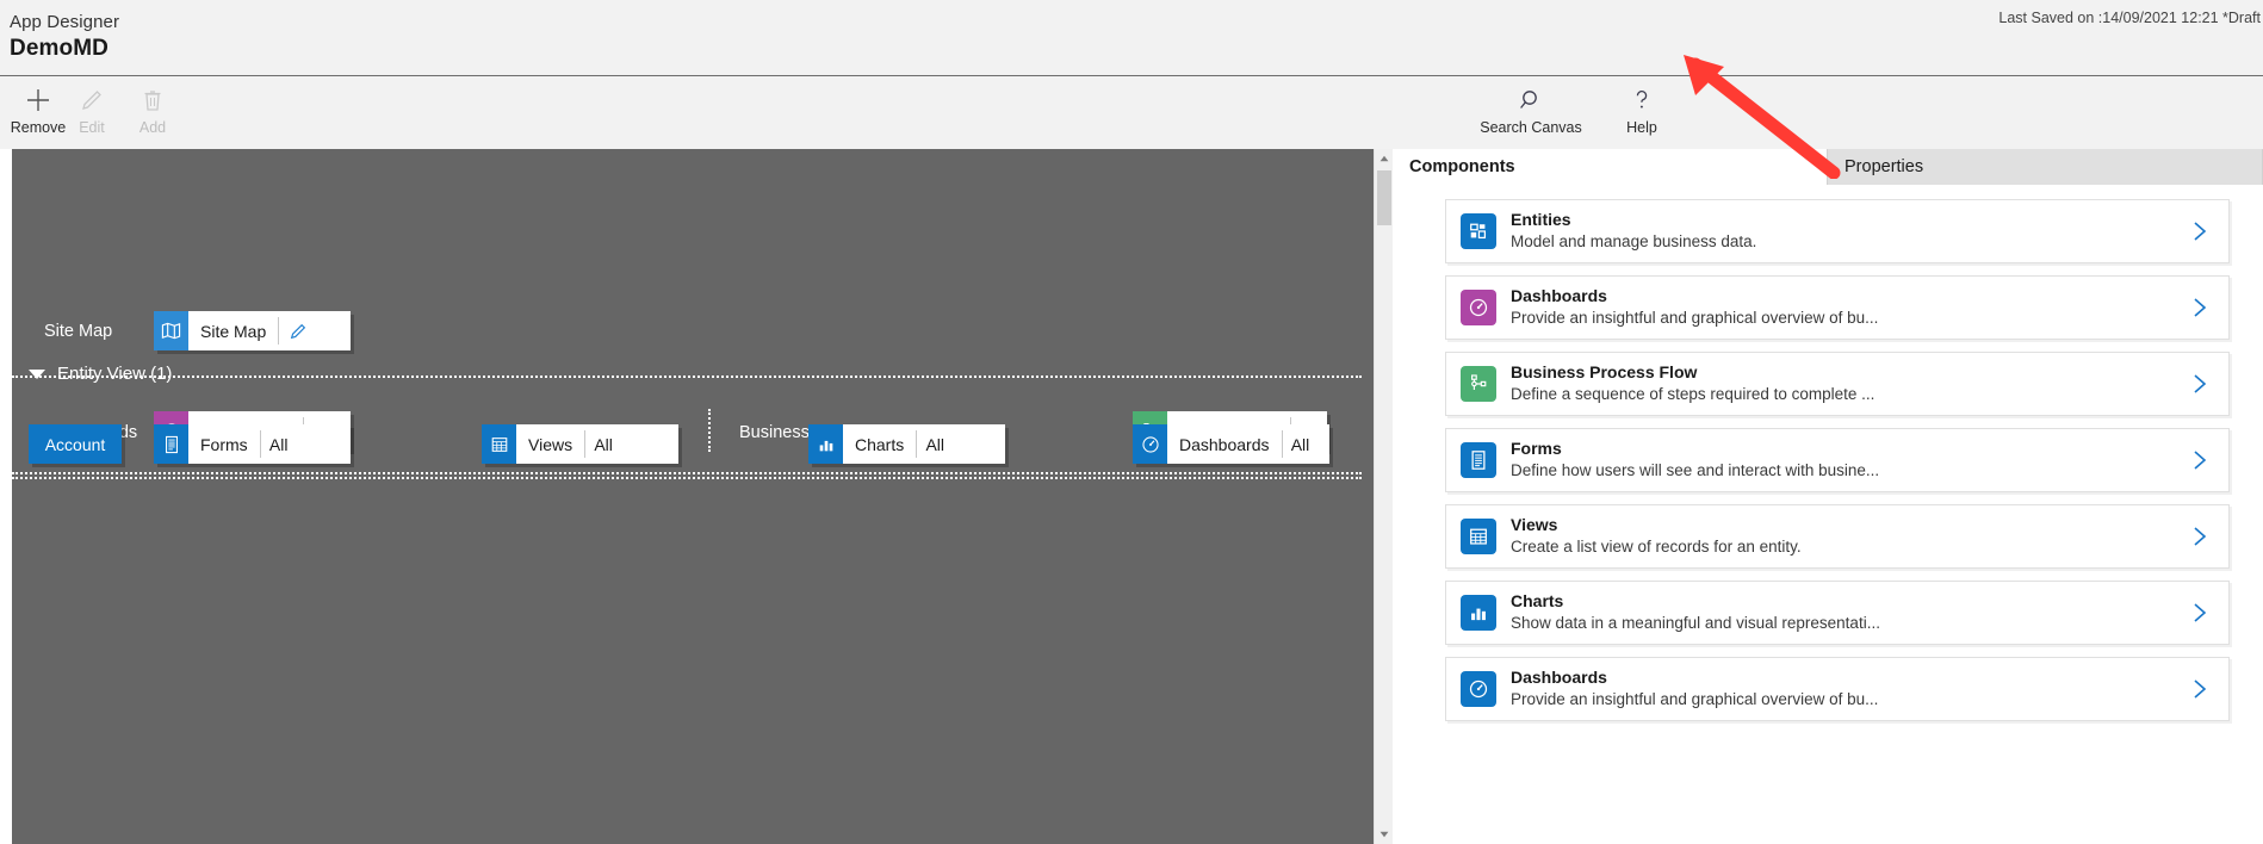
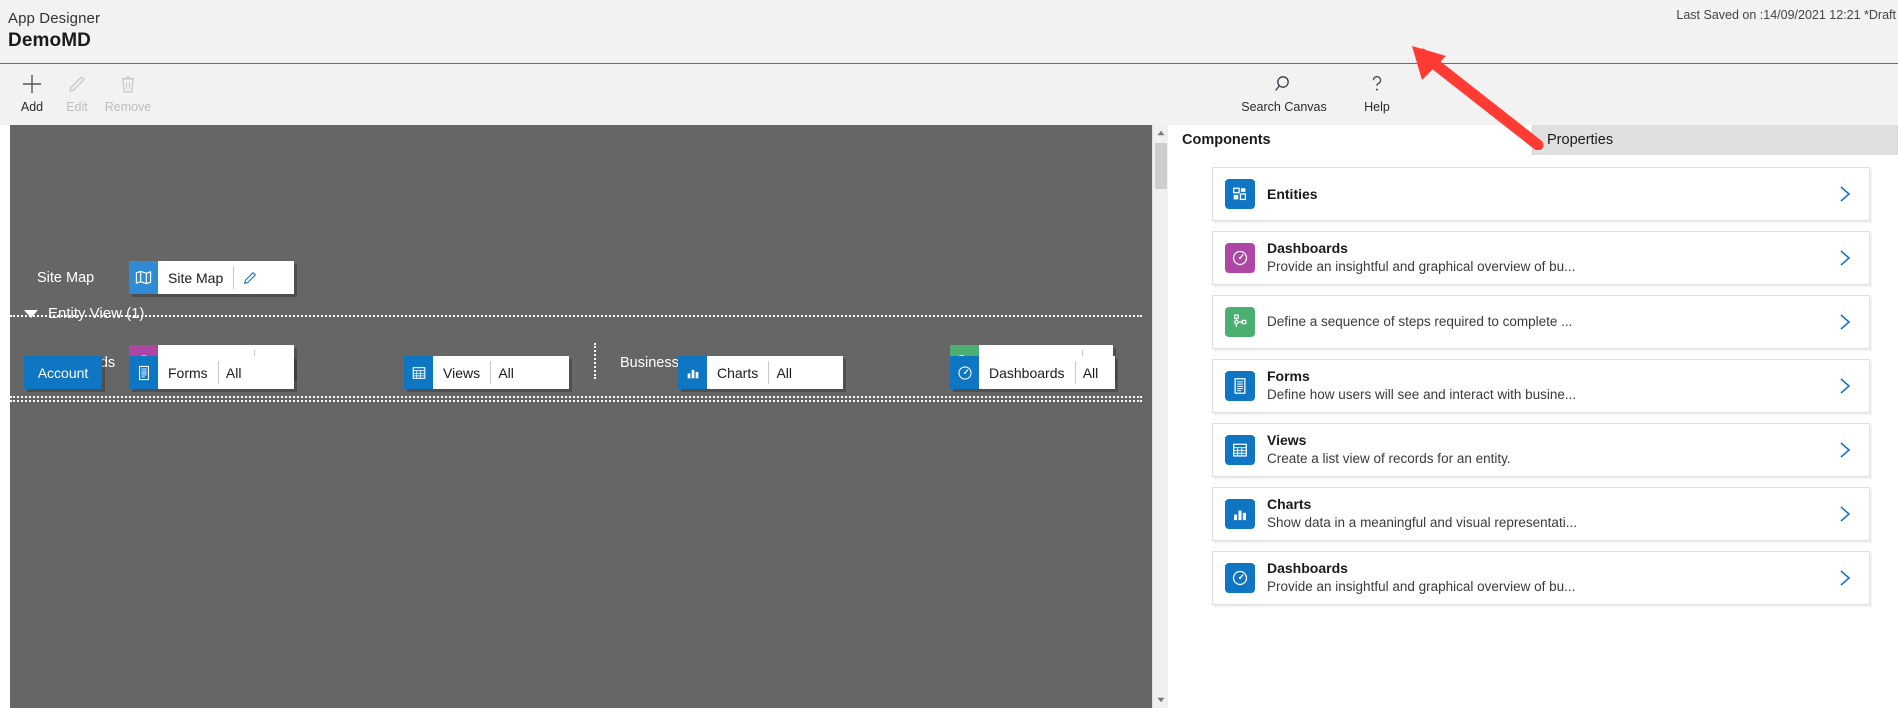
  App Designer
  DemoMD
  Last Saved on :14/09/2021 12:21 *Draft
- Remove
+ Add
  Edit
- Add
+ Remove
  Search Canvas
  Help
  Site Map
  Site Map
  Entity View (1)
  Account
  Forms
  All
  Views
  All
  Charts
  All
  Dashboards
  All
  Components
  Properties
  Entities
- Model and manage business data.
  Dashboards
  Provide an insightful and graphical overview of bu...
- Business Process Flow
  Define a sequence of steps required to complete ...
  Forms
  Define how users will see and interact with busine...
  Views
  Create a list view of records for an entity.
  Charts
  Show data in a meaningful and visual representati...
  Dashboards
  Provide an insightful and graphical overview of bu...
